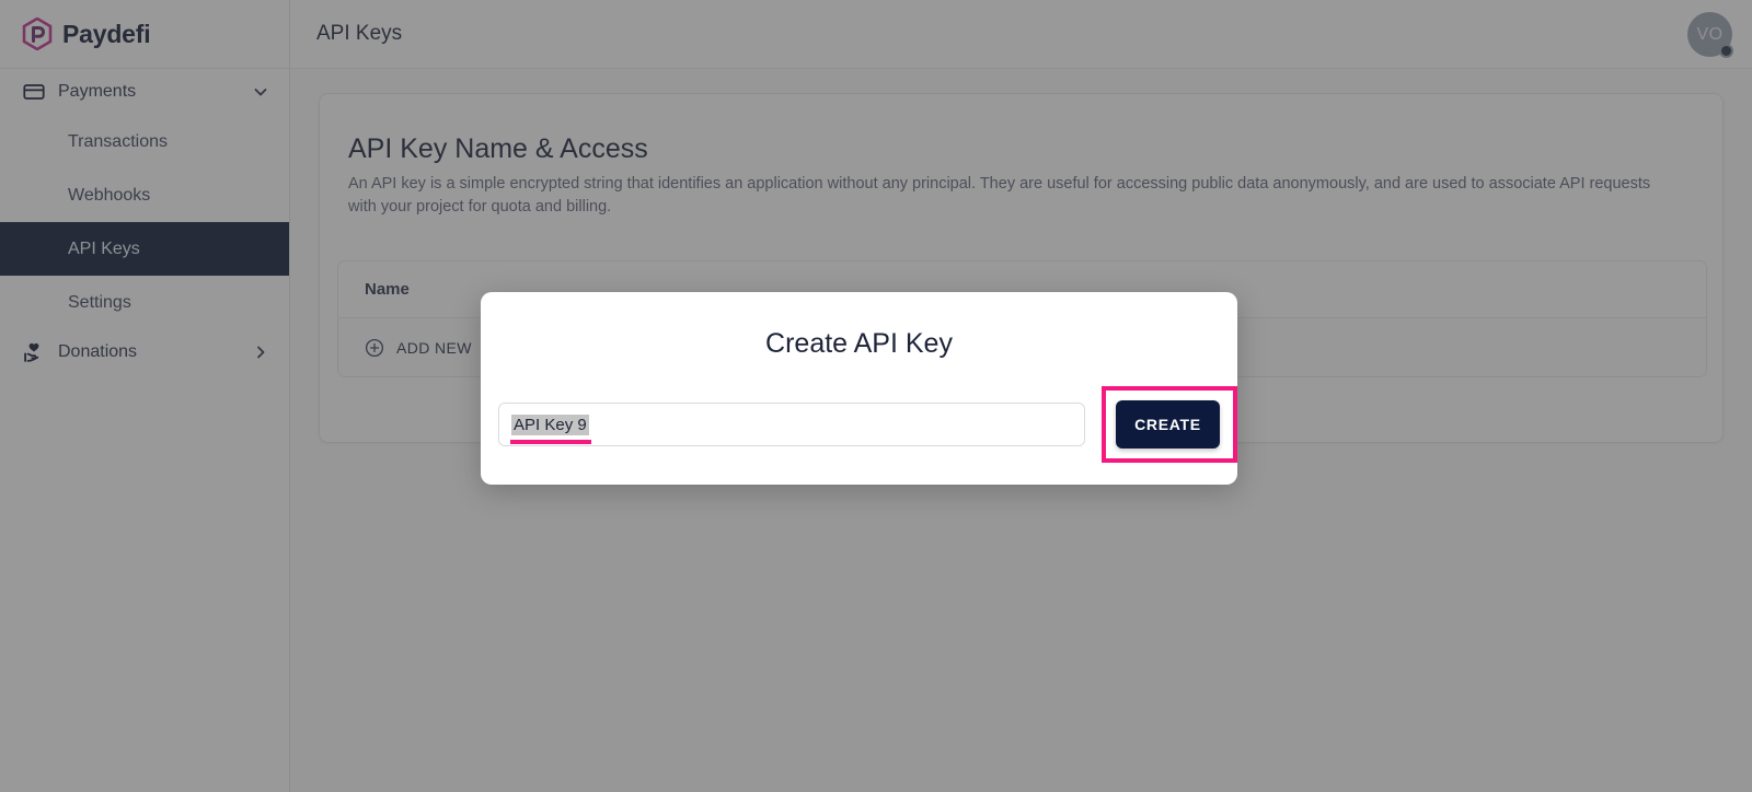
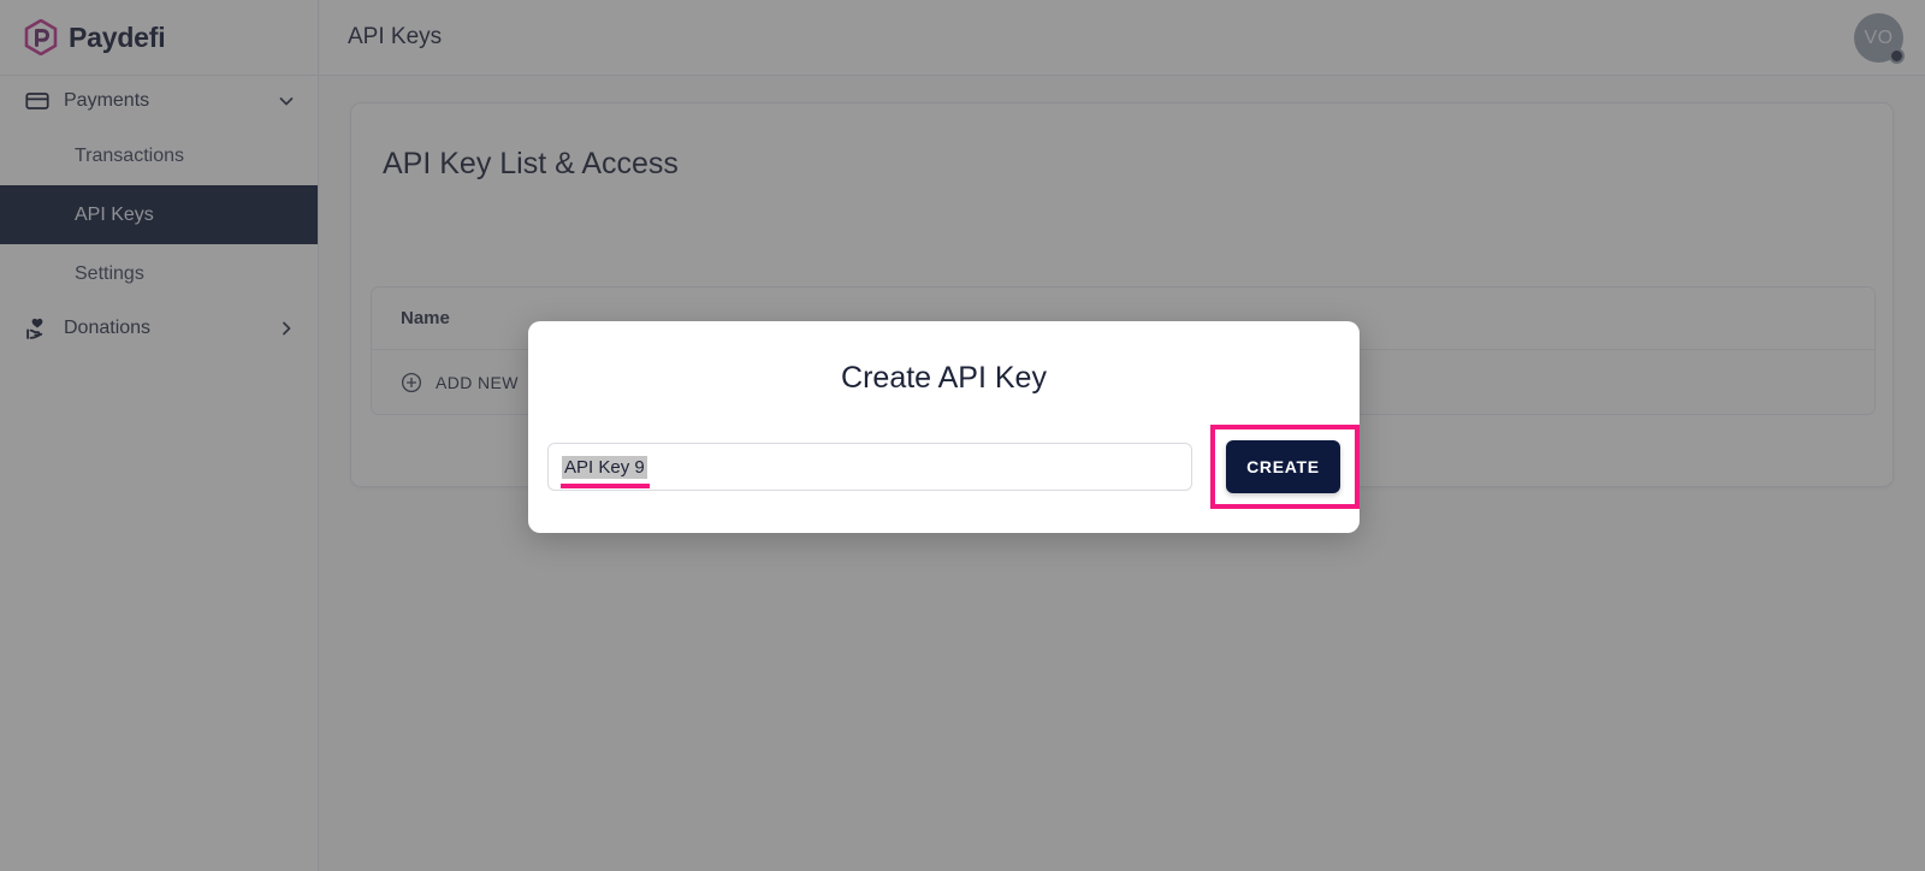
  Paydefi
  Payments
  Transactions
- Webhooks
  API Keys
  Settings
  Donations
  API Keys
  VO
- API Key Name & Access
+ API Key List & Access
- An API key is a simple encrypted string that identifies an application without any principal. They are useful for accessing public data anonymously, and are used to associate API requests with your project for quota and billing.
  Name
  ADD NEW
  Create API Key
  API Key 9
  CREATE
